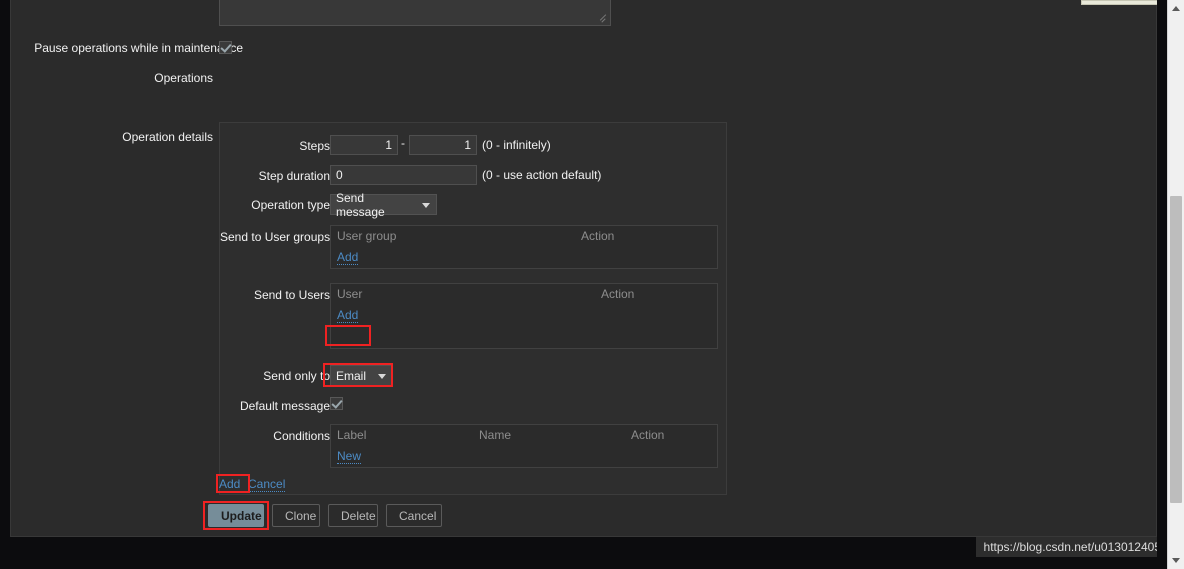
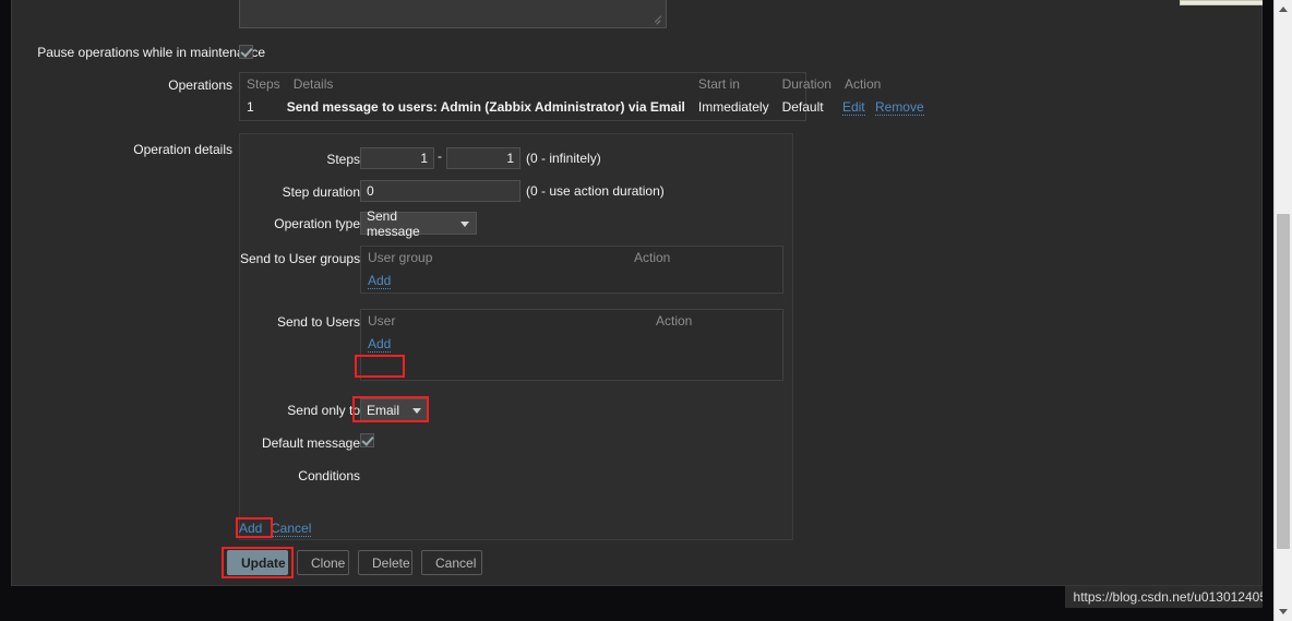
  Pause operations while in maintence
  Operations
+ Steps	Details	Start in	Duration	Action
+ 1	Send message to users: Admin (Zabbix Administrator) via Email	Immediately	Default	Edit Remove
  Operation details
  Steps
  1
  -
  1
  (0 - infinitely)
  Step duration
  0
- (0 - use action default)
+ (0 - use action duration)
  Operation type
  Send message
  Send to User groups
  User group	Action
  Add
  Send to Users
  User	Action
  Add
  Send only to
  Email
  Default message
  Conditions
- Label	Name	Action
- New
  Add
  Cancel
  Update
  Clone
  Delete
  Cancel
  https://blog.csdn.net/u01301240
